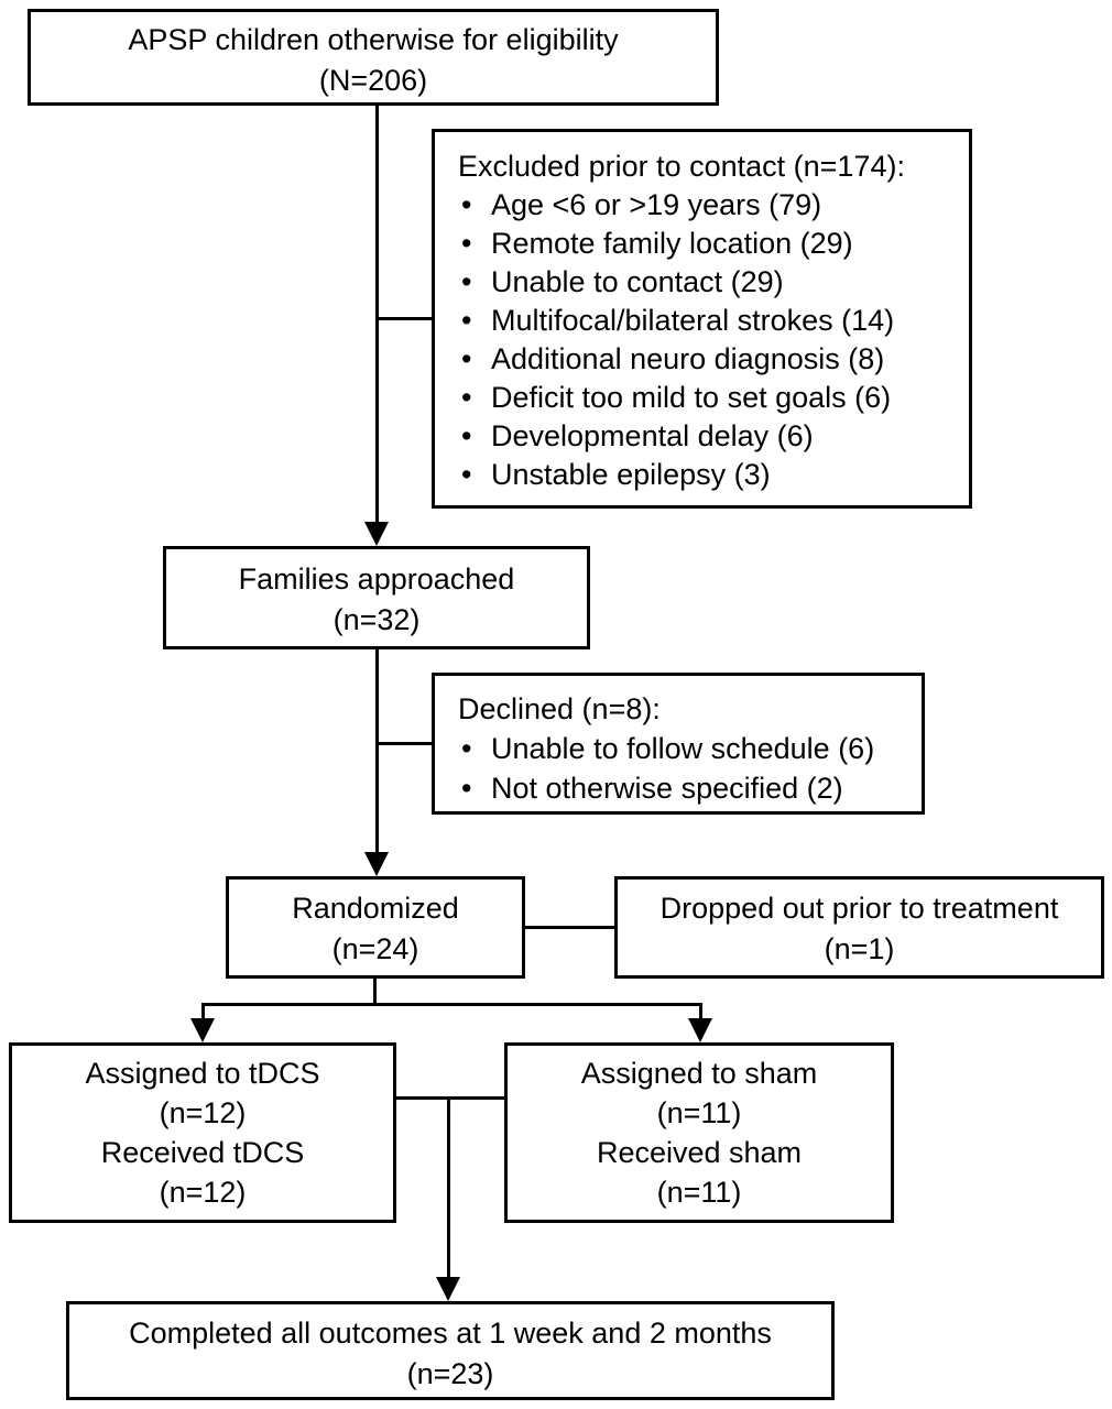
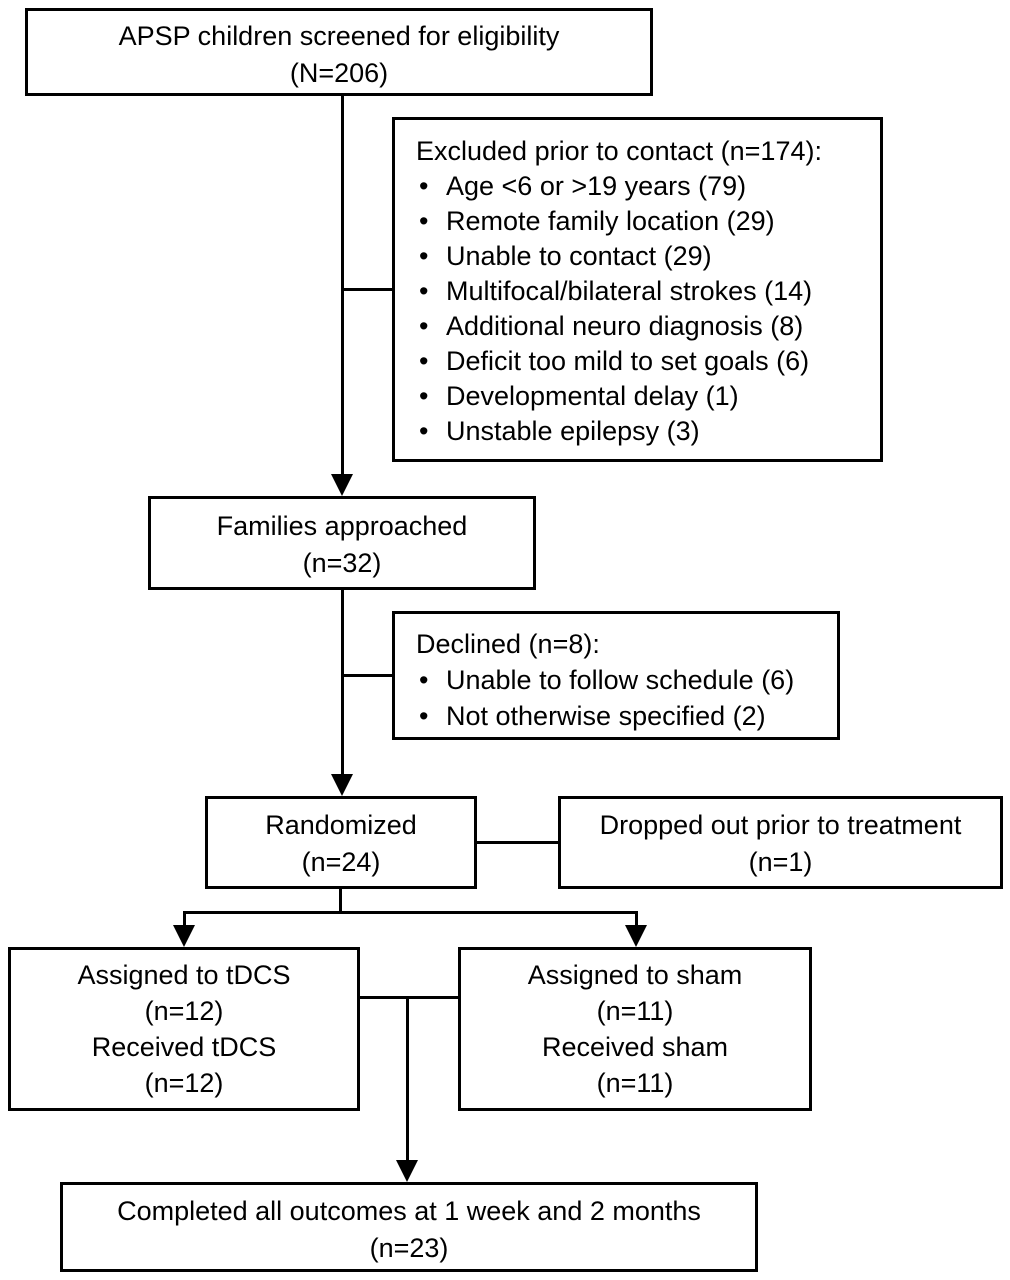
- APSP children otherwise for eligibility
+ APSP children screened for eligibility
  (N=206)
  Excluded prior to contact (n=174):
  •
  Age <6 or >19 years (79)
  •
  Remote family location (29)
  •
  Unable to contact (29)
  •
  Multifocal/bilateral strokes (14)
  •
  Additional neuro diagnosis (8)
  •
  Deficit too mild to set goals (6)
  •
- Developmental delay (6)
+ Developmental delay (1)
  •
  Unstable epilepsy (3)
  Families approached
  (n=32)
  Declined (n=8):
  •
  Unable to follow schedule (6)
  •
  Not otherwise specified (2)
  Randomized
  (n=24)
  Dropped out prior to treatment
  (n=1)
  Assigned to tDCS
  (n=12)
  Received tDCS
  (n=12)
  Assigned to sham
  (n=11)
  Received sham
  (n=11)
  Completed all outcomes at 1 week and 2 months
  (n=23)
